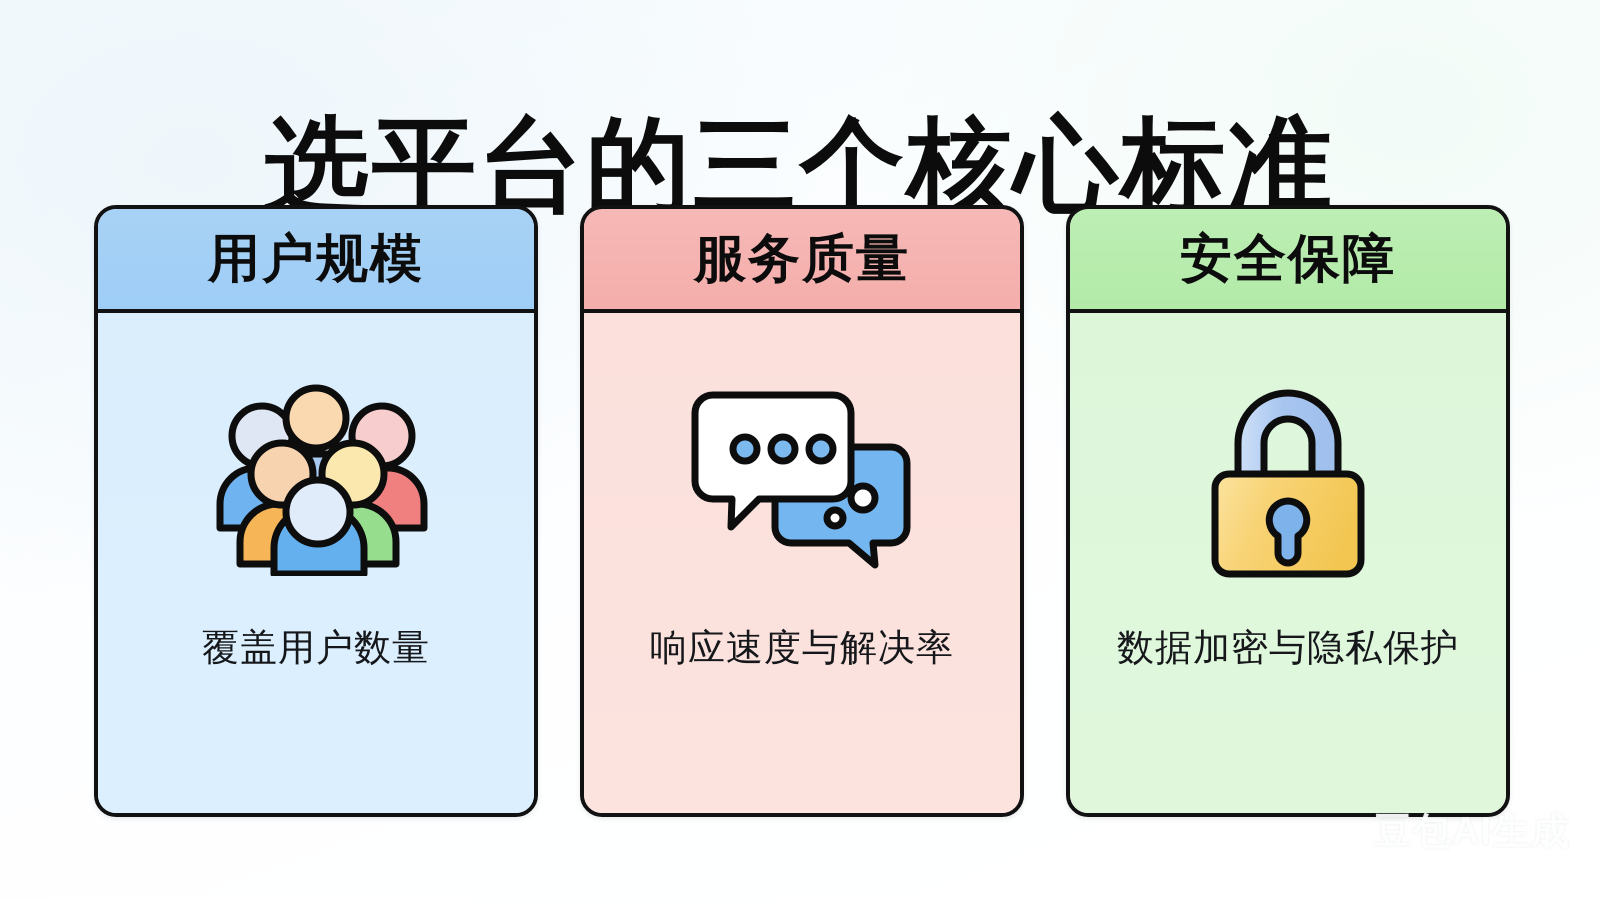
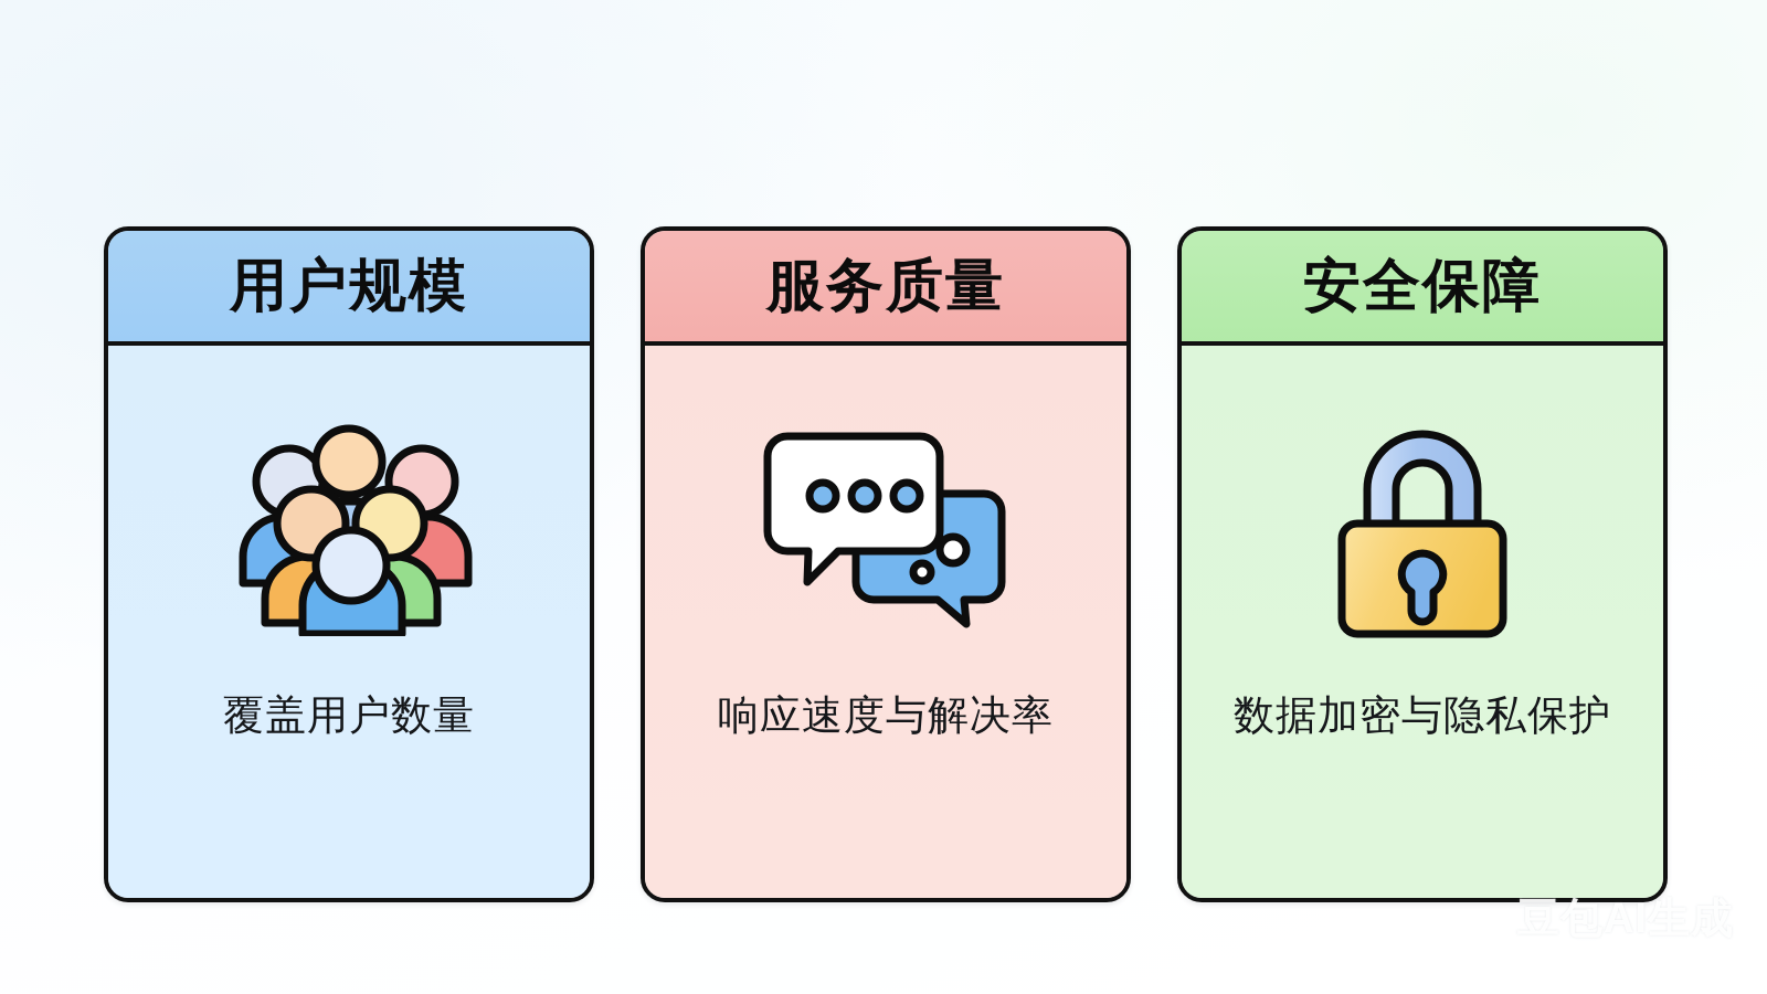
- 选平台的三个核心标准
  用户规模
  覆盖用户数量
  服务质量
  响应速度与解决率
  安全保障
  数据加密与隐私保护
  豆包AI生成
